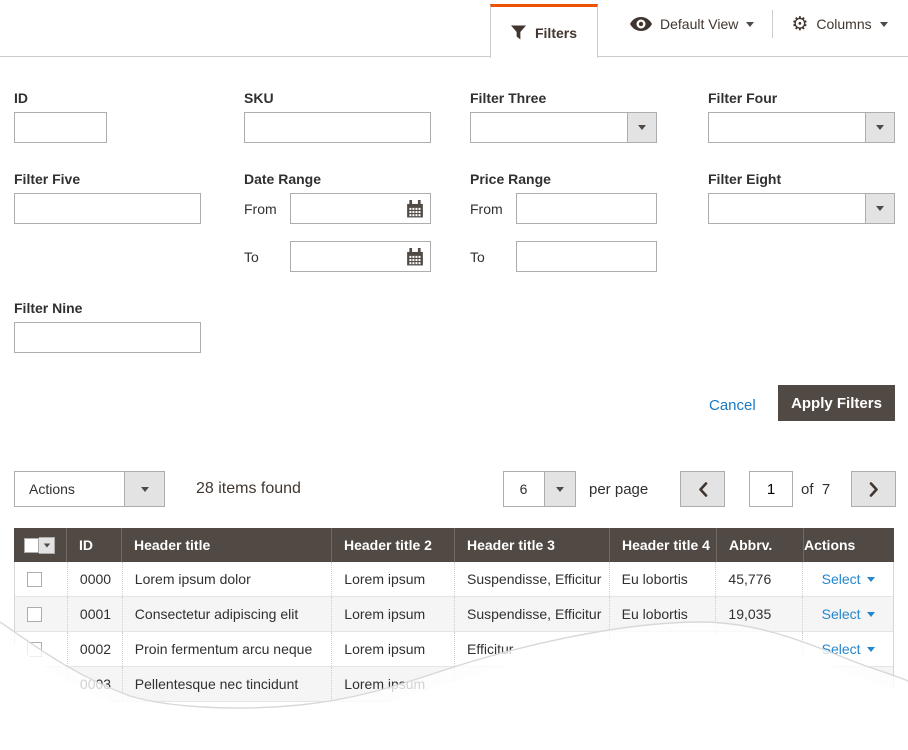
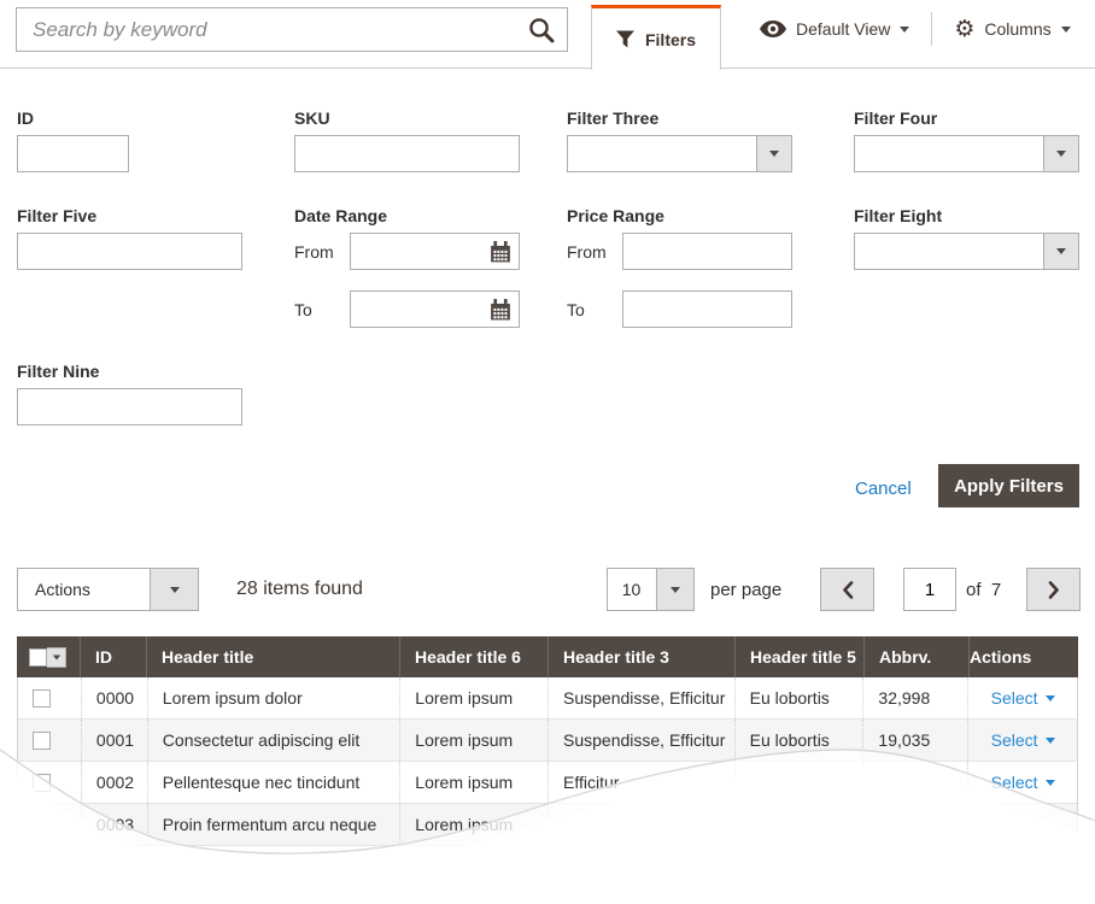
+ Search by keyword
  Filters
  Default View
  ⚙
  Columns
  ID
  SKU
  Filter Three
  Filter Four
  Filter Five
  Date Range
  From
  To
  Price Range
  From
  To
  Filter Eight
  Filter Nine
  Cancel
  Apply Filters
  Actions
  28 items found
- 6
+ 10
  per page
  1
  of 7
  ID
  Header title
- Header title 2
+ Header title 6
  Header title 3
- Header title 4
+ Header title 5
  Abbrv.
  Actions
  0000
  Lorem ipsum dolor
  Lorem ipsum
  Suspendisse, Efficitur
  Eu lobortis
- 45,776
+ 32,998
  Select
  0001
  Consectetur adipiscing elit
  Lorem ipsum
  Suspendisse, Efficitur
  Eu lobortis
  19,035
  Select
  0002
- Proin fermentum arcu neque
+ Pellentesque nec tincidunt
  Lorem ipsum
  Efficitur
  Select
  0003
- Pellentesque nec tincidunt
+ Proin fermentum arcu neque
  Lorem ipum
